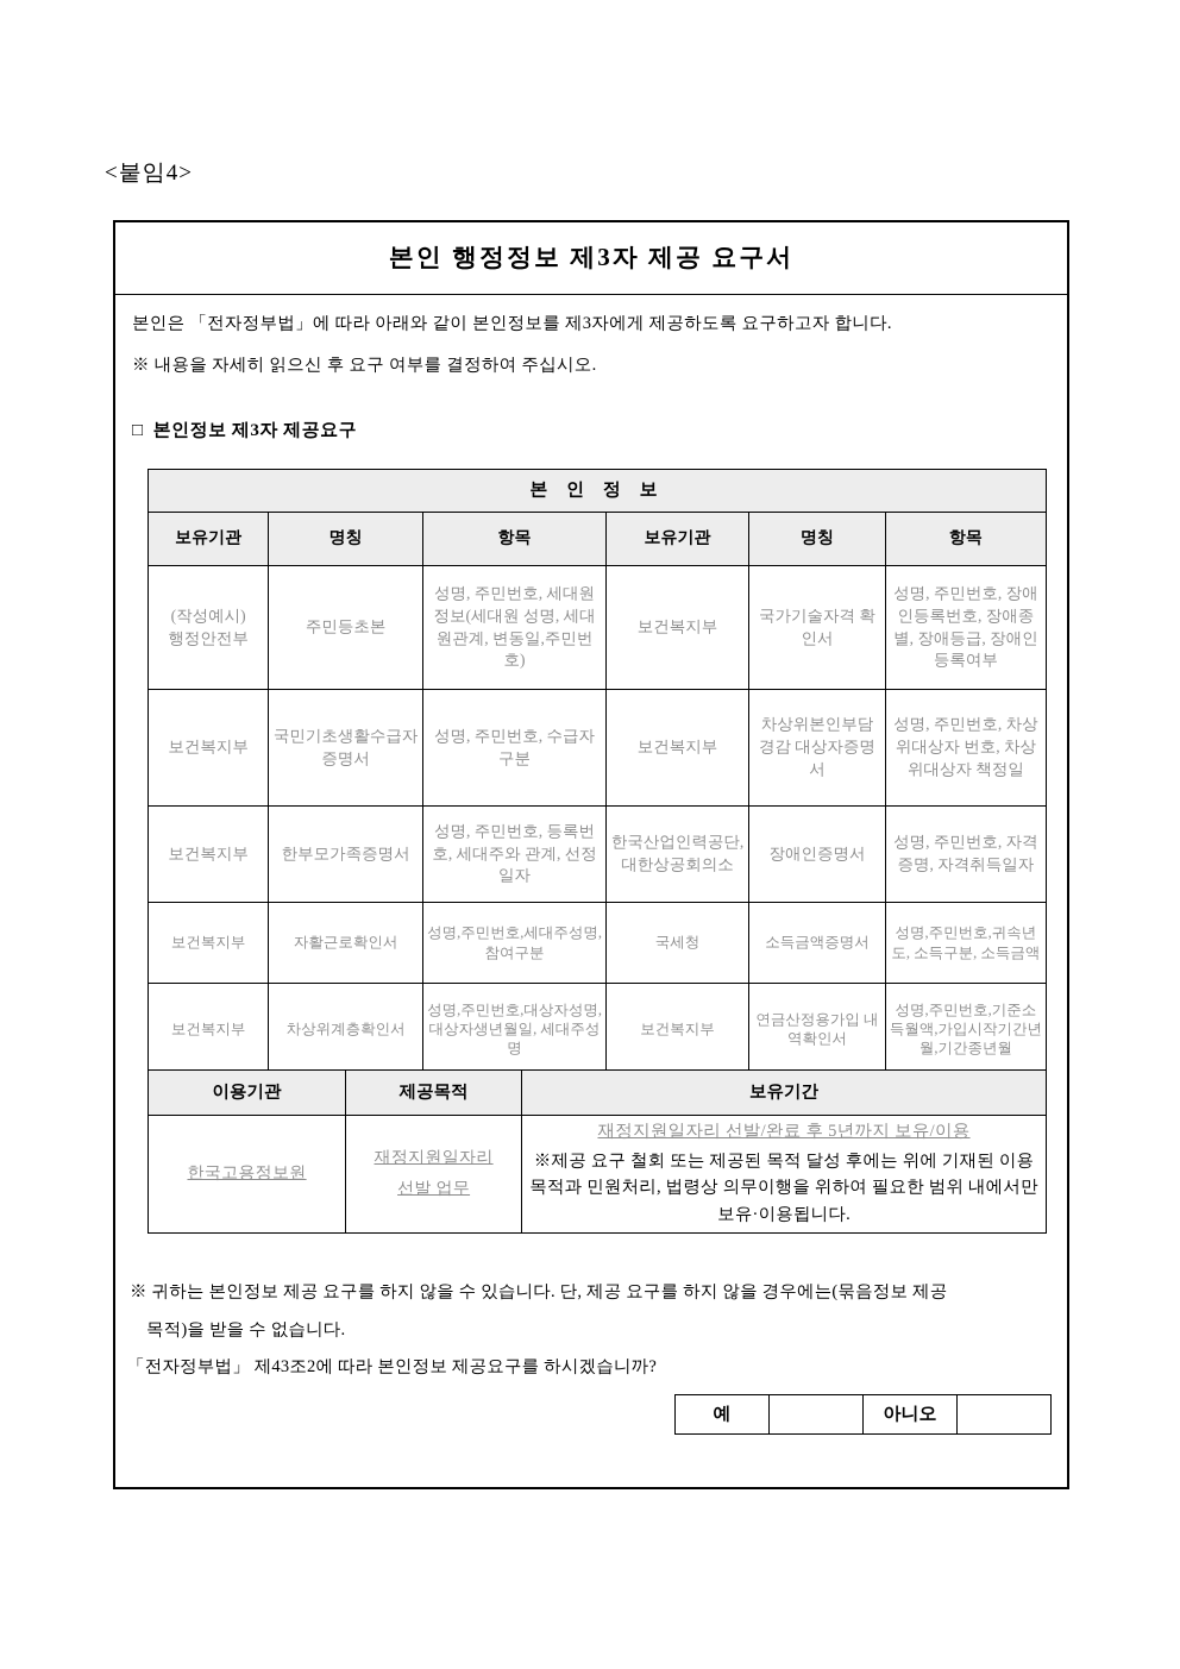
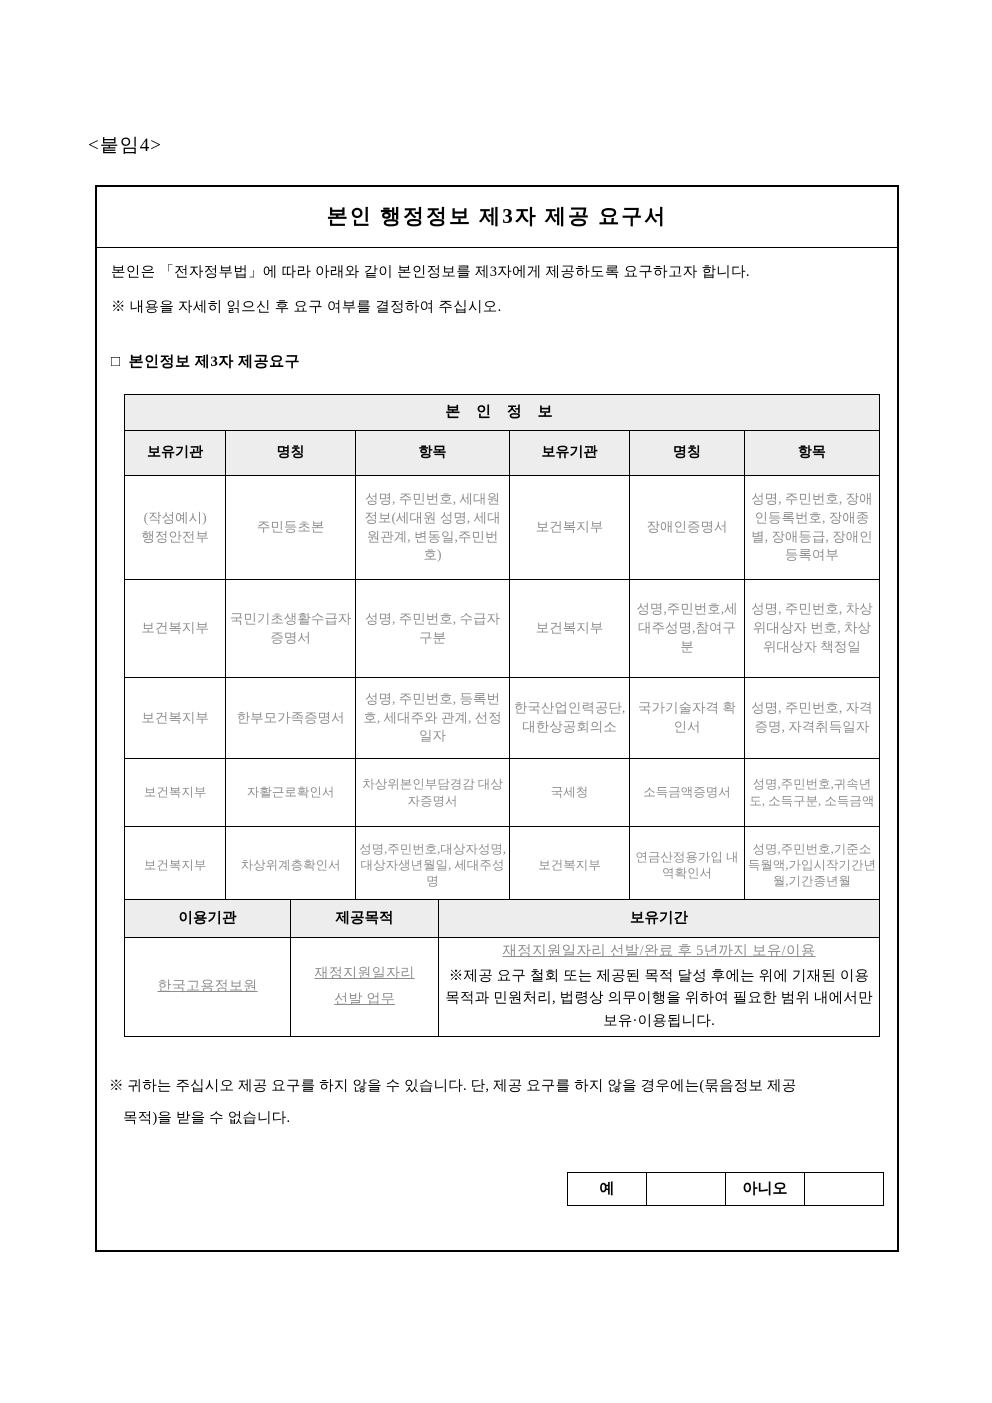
  <붙임4>
  본인 행정정보 제3자 제공 요구서
  본인은 「전자정부법」에 따라 아래와 같이 본인정보를 제3자에게 제공하도록 요구하고자 합니다.
  ※ 내용을 자세히 읽으신 후 요구 여부를 결정하여 주십시오.
  □ 본인정보 제3자 제공요구
  본 인 정 보
  보유기관	명칭	항목	보유기관	명칭	항목
- (작성예시) 행정안전부	주민등초본	성명, 주민번호, 세대원정보(세대원 성명, 세대원관계, 변동일,주민번호)	보건복지부	국가기술자격 확인서	성명, 주민번호, 장애인등록번호, 장애종별, 장애등급, 장애인등록여부
+ (작성예시) 행정안전부	주민등초본	성명, 주민번호, 세대원정보(세대원 성명, 세대원관계, 변동일,주민번호)	보건복지부	장애인증명서	성명, 주민번호, 장애인등록번호, 장애종별, 장애등급, 장애인등록여부
- 보건복지부	국민기초생활수급자증명서	성명, 주민번호, 수급자구분	보건복지부	차상위본인부담경감 대상자증명서	성명, 주민번호, 차상위대상자 번호, 차상위대상자 책정일
+ 보건복지부	국민기초생활수급자증명서	성명, 주민번호, 수급자구분	보건복지부	성명,주민번호,세대주성명,참여구분	성명, 주민번호, 차상위대상자 번호, 차상위대상자 책정일
- 보건복지부	한부모가족증명서	성명, 주민번호, 등록번호, 세대주와 관계, 선정일자	한국산업인력공단, 대한상공회의소	장애인증명서	성명, 주민번호, 자격증명, 자격취득일자
+ 보건복지부	한부모가족증명서	성명, 주민번호, 등록번호, 세대주와 관계, 선정일자	한국산업인력공단, 대한상공회의소	국가기술자격 확인서	성명, 주민번호, 자격증명, 자격취득일자
- 보건복지부	자활근로확인서	성명,주민번호,세대주성명,참여구분	국세청	소득금액증명서	성명,주민번호,귀속년도, 소득구분, 소득금액
+ 보건복지부	자활근로확인서	차상위본인부담경감 대상자증명서	국세청	소득금액증명서	성명,주민번호,귀속년도, 소득구분, 소득금액
  보건복지부	차상위계층확인서	성명,주민번호,대상자성명,대상자생년월일, 세대주성명	보건복지부	연금산정용가입 내역확인서	성명,주민번호,기준소득월액,가입시작기간년월,기간종년월
  이용기관	제공목적	보유기간
  한국고용정보원	재정지원일자리 선발 업무	재정지원일자리 선발/완료 후 5년까지 보유/이용 ※제공 요구 철회 또는 제공된 목적 달성 후에는 위에 기재된 이용 목적과 민원처리, 법령상 의무이행을 위하여 필요한 범위 내에서만 보유·이용됩니다.
- ※ 귀하는 본인정보 제공 요구를 하지 않을 수 있습니다. 단, 제공 요구를 하지 않을 경우에는(묶음정보 제공
+ ※ 귀하는 주십시오 제공 요구를 하지 않을 수 있습니다. 단, 제공 요구를 하지 않을 경우에는(묶음정보 제공
  목적)을 받을 수 없습니다.
- 「전자정부법」 제43조2에 따라 본인정보 제공요구를 하시겠습니까?
  예		아니오
